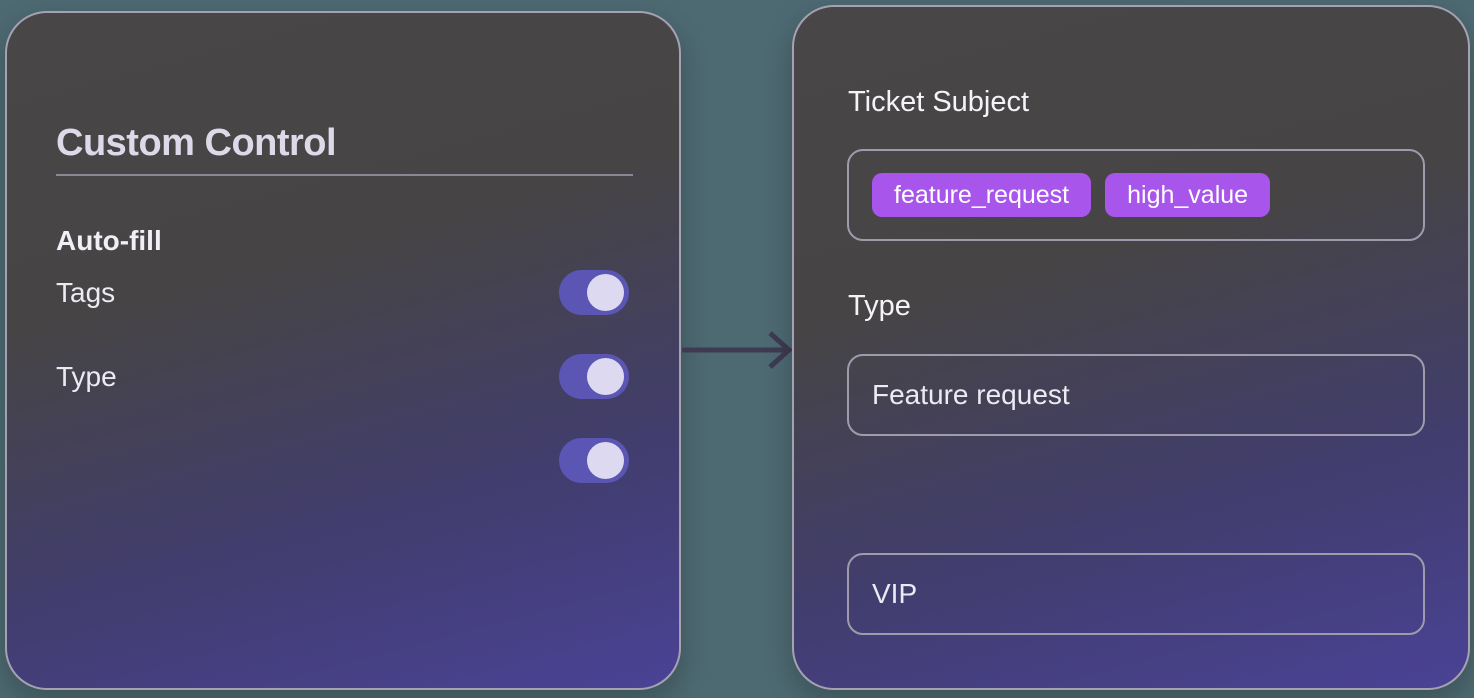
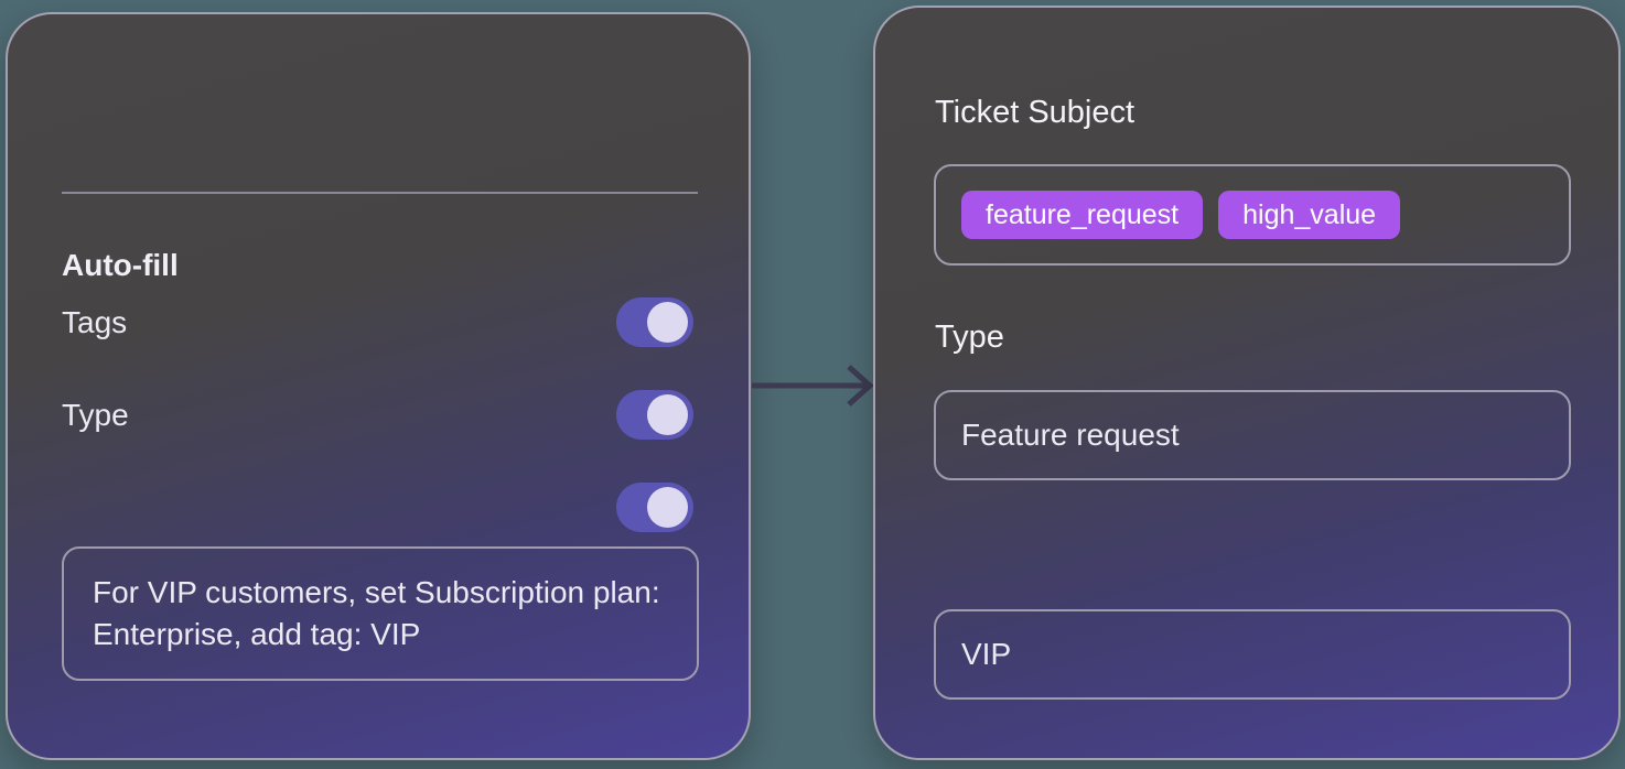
- Custom Control
  Auto-fill
  Tags
  Type
+ For VIP customers, set Subscription plan: Enterprise, add tag: VIP
  Ticket Subject
  feature_request
  high_value
  Type
  Feature request
  VIP
